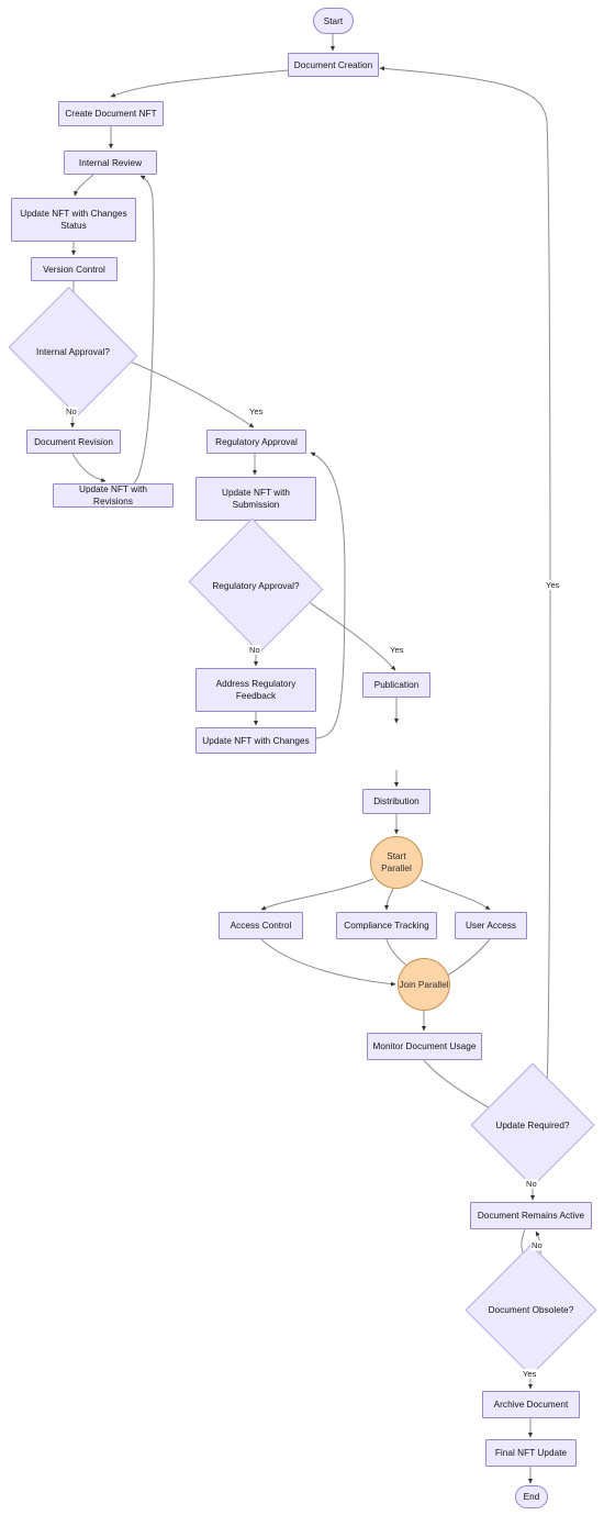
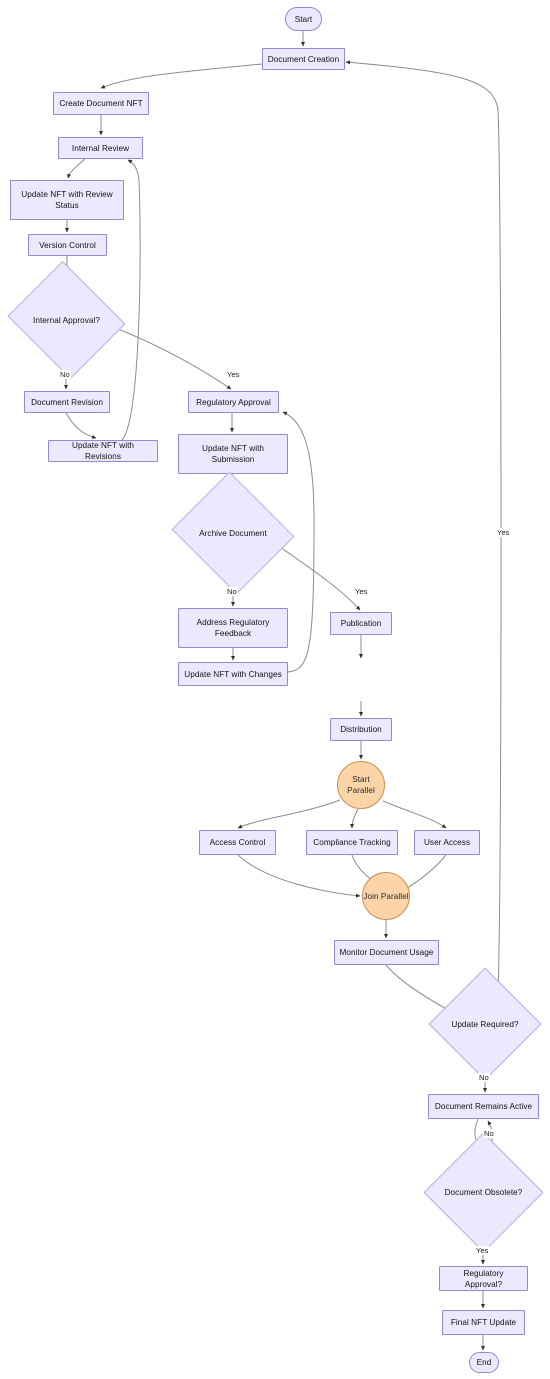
  Start
  Document Creation
  Create Document NFT
  Internal Review
- Update NFT with Changes Status
+ Update NFT with Review Status
  Version Control
  Internal Approval?
  Document Revision
  Update NFT with Revisions
  Regulatory Approval
  Update NFT with Submission
- Regulatory Approval?
+ Archive Document
  Address Regulatory Feedback
  Update NFT with Changes
  Publication
  Distribution
  Start Parallel
  Access Control
  Compliance Tracking
  User Access
  Join Parallel
  Monitor Document Usage
  Update Required?
  Document Remains Active
  Document Obsolete?
- Archive Document
+ Regulatory Approval?
  Final NFT Update
  End
  No
  Yes
  No
  Yes
  Yes
  No
  No
  Yes
